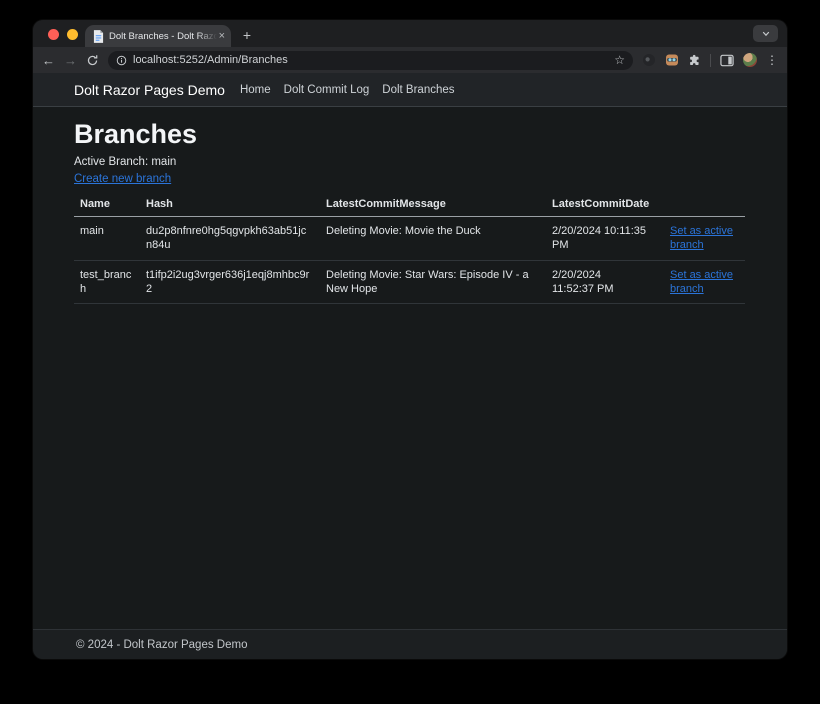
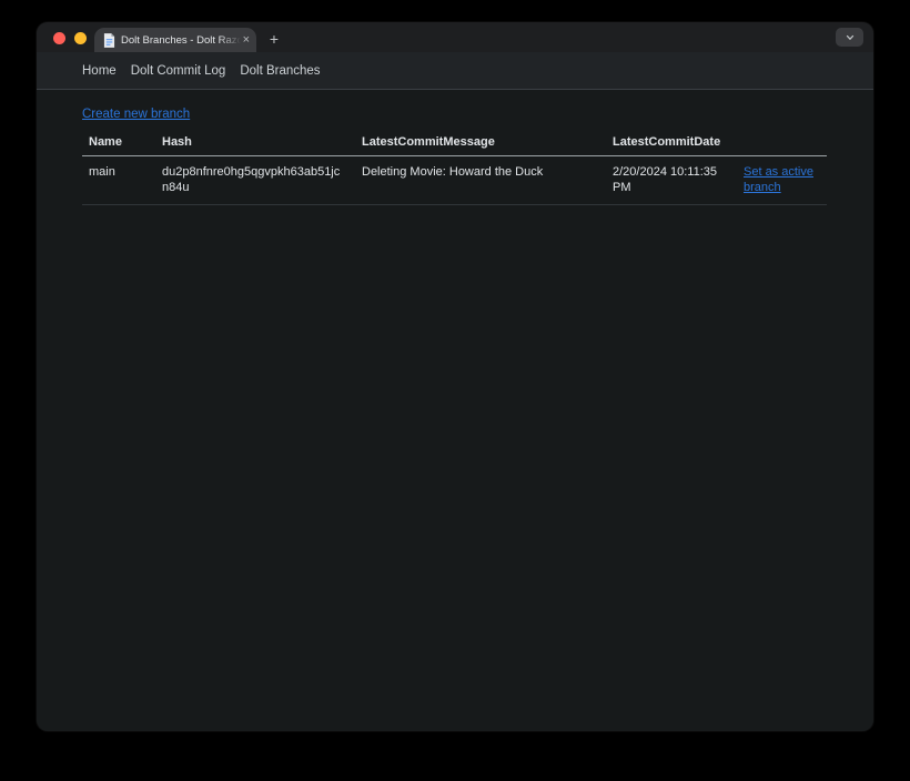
  Dolt Branches - Dolt Razo
  ×
  +
- ←
- →
- localhost:5252/Admin/Branches
- ☆
- ⋮
- Dolt Razor Pages Demo
  Home
  Dolt Commit Log
  Dolt Branches
- Branches
- Active Branch: main
  Create new branch
  Name	Hash	LatestCommitMessage	LatestCommitDate
- main	du2p8nfnre0hg5qgvpkh63ab51jcn84u	Deleting Movie: Movie the Duck	2/20/2024 10:11:35 PM	Set as activebranch
+ main	du2p8nfnre0hg5qgvpkh63ab51jcn84u	Deleting Movie: Howard the Duck	2/20/2024 10:11:35 PM	Set as activebranch
- test_branch	t1ifp2i2ug3vrger636j1eqj8mhbc9r2	Deleting Movie: Star Wars: Episode IV - a New Hope	2/20/202411:52:37 PM	Set as activebranch
- © 2024 - Dolt Razor Pages Demo
